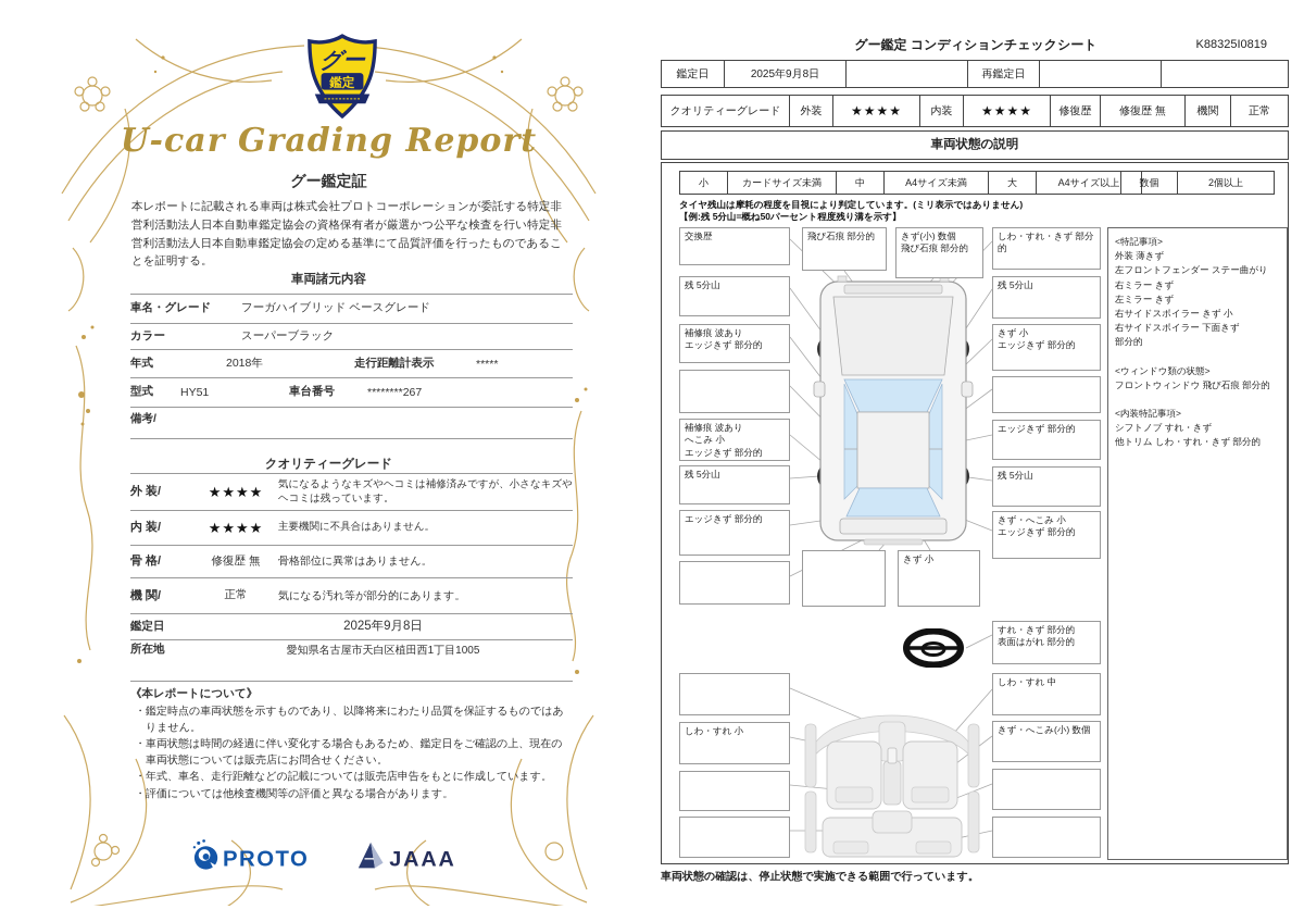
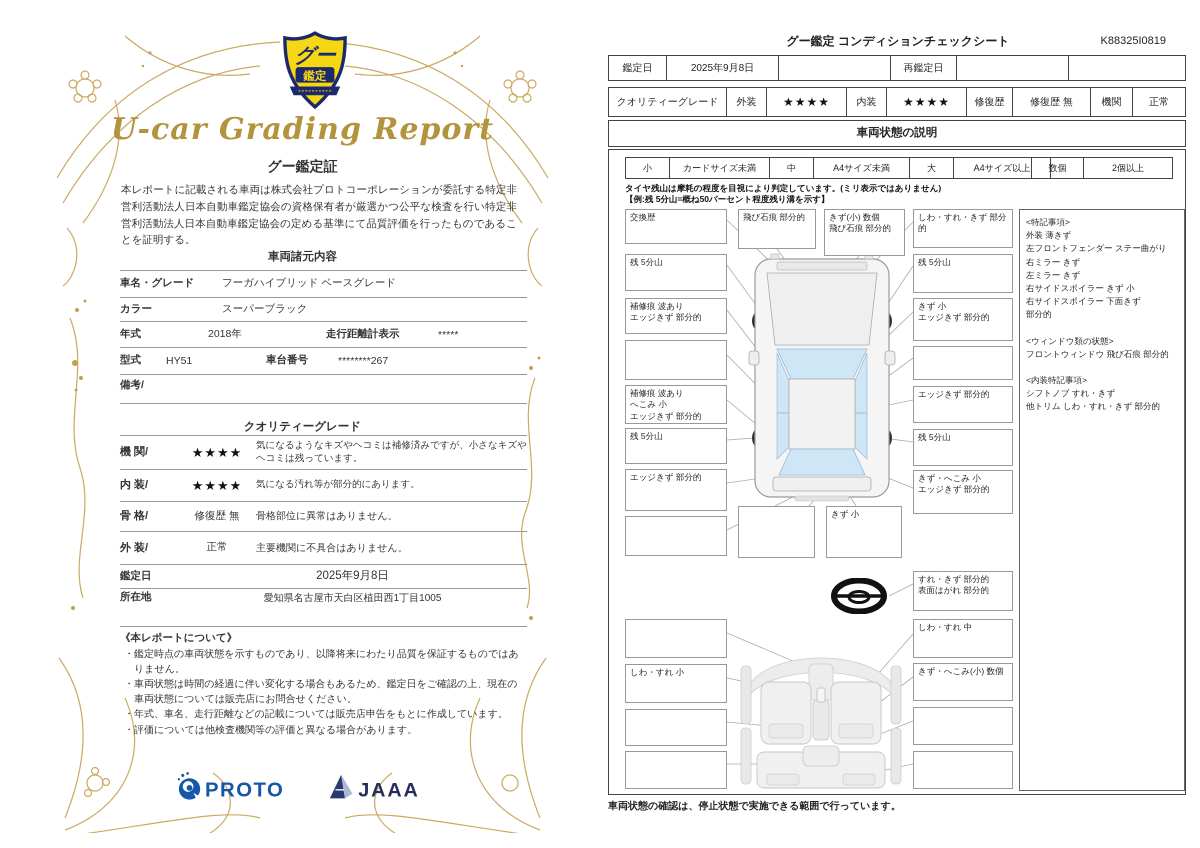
  グー
  鑑定
  U-car Grading Report
  グー鑑定証
  本レポートに記載される車両は株式会社プロトコーポレーションが委託する特定非営利活動法人日本自動車鑑定協会の資格保有者が厳選かつ公平な検査を行い特定非営利活動法人日本自動車鑑定協会の定める基準にて品質評価を行ったものであることを証明する。
  車両諸元内容
  車名・グレード
  フーガハイブリッド ベースグレード
  カラー
  スーパーブラック
  年式
  2018年
  走行距離計表示
  *****
  型式
  HY51
  車台番号
  ********267
  備考/
  クオリティーグレード
- 外 装/
+ 機 関/
  ★★★★
  気になるようなキズやヘコミは補修済みですが、小さなキズやヘコミは残っています。
  内 装/
  ★★★★
- 主要機関に不具合はありません。
+ 気になる汚れ等が部分的にあります。
  骨 格/
  修復歴 無
  骨格部位に異常はありません。
- 機 関/
+ 外 装/
  正常
- 気になる汚れ等が部分的にあります。
+ 主要機関に不具合はありません。
  鑑定日
  2025年9月8日
  所在地
  愛知県名古屋市天白区植田西1丁目1005
  《本レポートについて》
  ・鑑定時点の車両状態を示すものであり、以降将来にわたり品質を保証するものではありません。
  ・車両状態は時間の経過に伴い変化する場合もあるため、鑑定日をご確認の上、現在の車両状態については販売店にお問合せください。
  ・年式、車名、走行距離などの記載については販売店申告をもとに作成しています。
  ・評価については他検査機関等の評価と異なる場合があります。
  PROTO
  JAAA
  グー鑑定 コンディションチェックシート
  K88325I0819
  鑑定日
  2025年9月8日
  再鑑定日
  クオリティーグレード
  外装
  ★★★★
  内装
  ★★★★
  修復歴
  修復歴 無
  機関
  正常
  車両状態の説明
  小
  カードサイズ未満
  中
  A4サイズ未満
  大
  A4サイズ以上
  数個
  2個以上
  タイヤ残山は摩耗の程度を目視により判定しています。(ミリ表示ではありません)
  【例:残 5分山=概ね50パーセント程度残り溝を示す】
  交換歴
  残 5分山
  補修痕 波あり
  エッジきず 部分的
  補修痕 波あり
  へこみ 小
  エッジきず 部分的
  残 5分山
  エッジきず 部分的
  しわ・すれ 小
  飛び石痕 部分的
  きず(小) 数個
  飛び石痕 部分的
  きず 小
  しわ・すれ・きず 部分的
  残 5分山
  きず 小
  エッジきず 部分的
  エッジきず 部分的
  残 5分山
  きず・へこみ 小
  エッジきず 部分的
  すれ・きず 部分的
  表面はがれ 部分的
  しわ・すれ 中
  きず・へこみ(小) 数個
  <特記事項>
  外装 薄きず
  左フロントフェンダー ステー曲がり
  右ミラー きず
  左ミラー きず
  右サイドスポイラー きず 小
  右サイドスポイラー 下面きず
  部分的
  <ウィンドウ類の状態>
  フロントウィンドウ 飛び石痕 部分的
  <内装特記事項>
  シフトノブ すれ・きず
  他トリム しわ・すれ・きず 部分的
  車両状態の確認は、停止状態で実施できる範囲で行っています。
